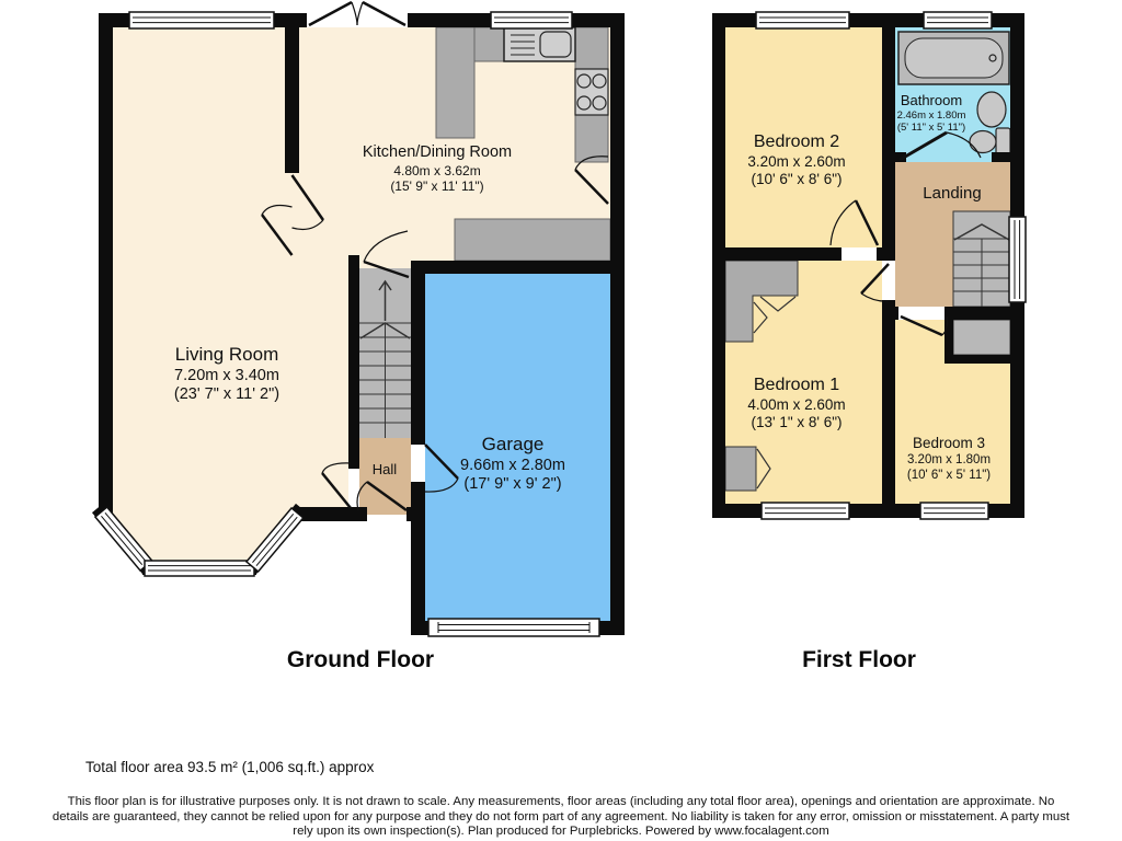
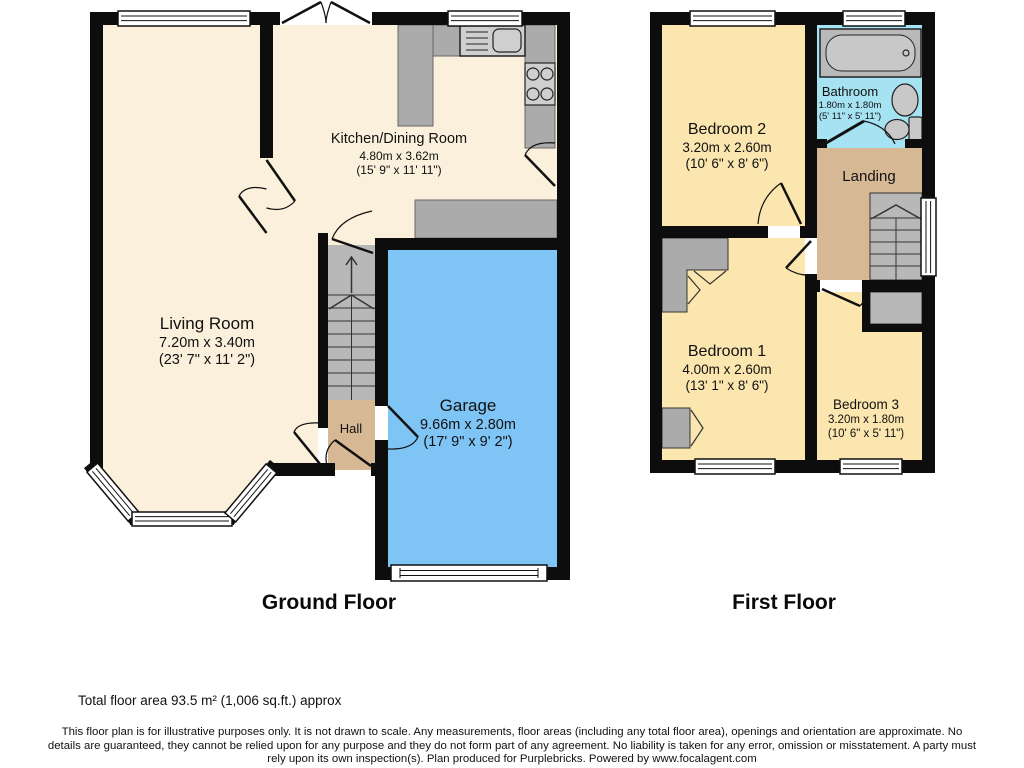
  Living Room
  7.20m x 3.40m
  (23' 7" x 11' 2")
  Kitchen/Dining Room
  4.80m x 3.62m
  (15' 9" x 11' 11")
  Garage
  9.66m x 2.80m
  (17' 9" x 9' 2")
  Hall
  Bedroom 2
  3.20m x 2.60m
  (10' 6" x 8' 6")
  Bathroom
- 2.46m x 1.80m
+ 1.80m x 1.80m
  (5' 11" x 5' 11")
  Landing
  Bedroom 1
  4.00m x 2.60m
  (13' 1" x 8' 6")
  Bedroom 3
  3.20m x 1.80m
  (10' 6" x 5' 11")
  Ground Floor
  First Floor
  Total floor area 93.5 m² (1,006 sq.ft.) approx
  This floor plan is for illustrative purposes only. It is not drawn to scale. Any measurements, floor areas (including any total floor area), openings and orientation are approximate. No details are guaranteed, they cannot be relied upon for any purpose and they do not form part of any agreement. No liability is taken for any error, omission or misstatement. A party must rely upon its own inspection(s). Plan produced for Purplebricks. Powered by www.focalagent.com
